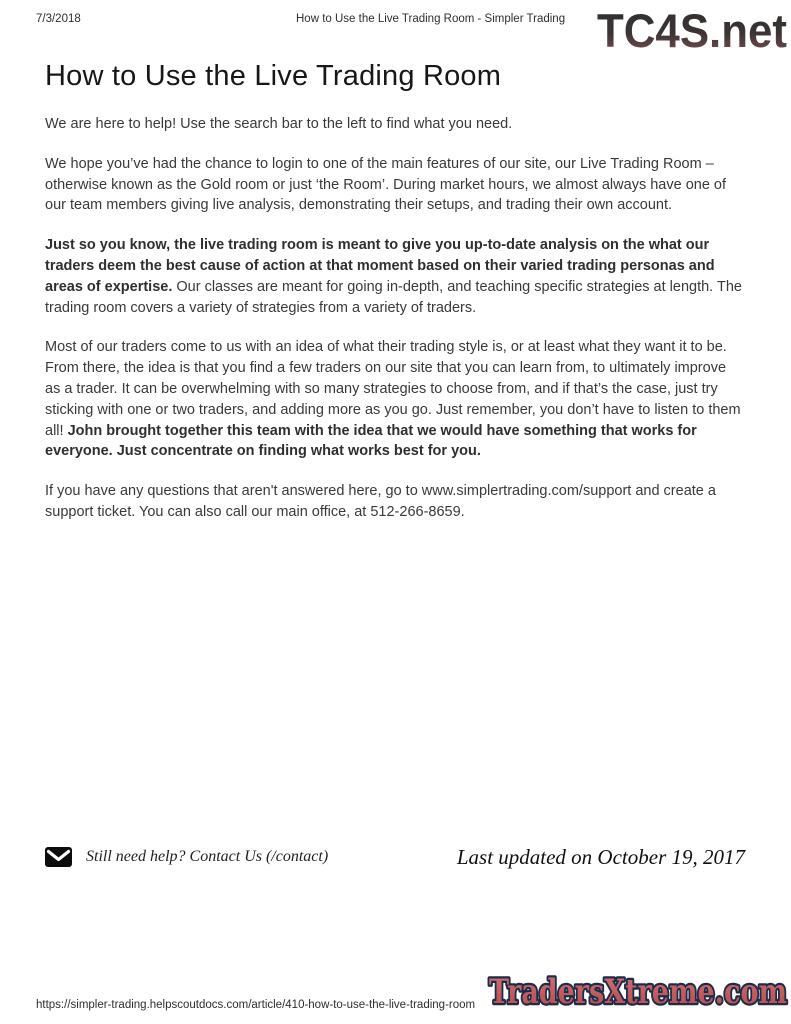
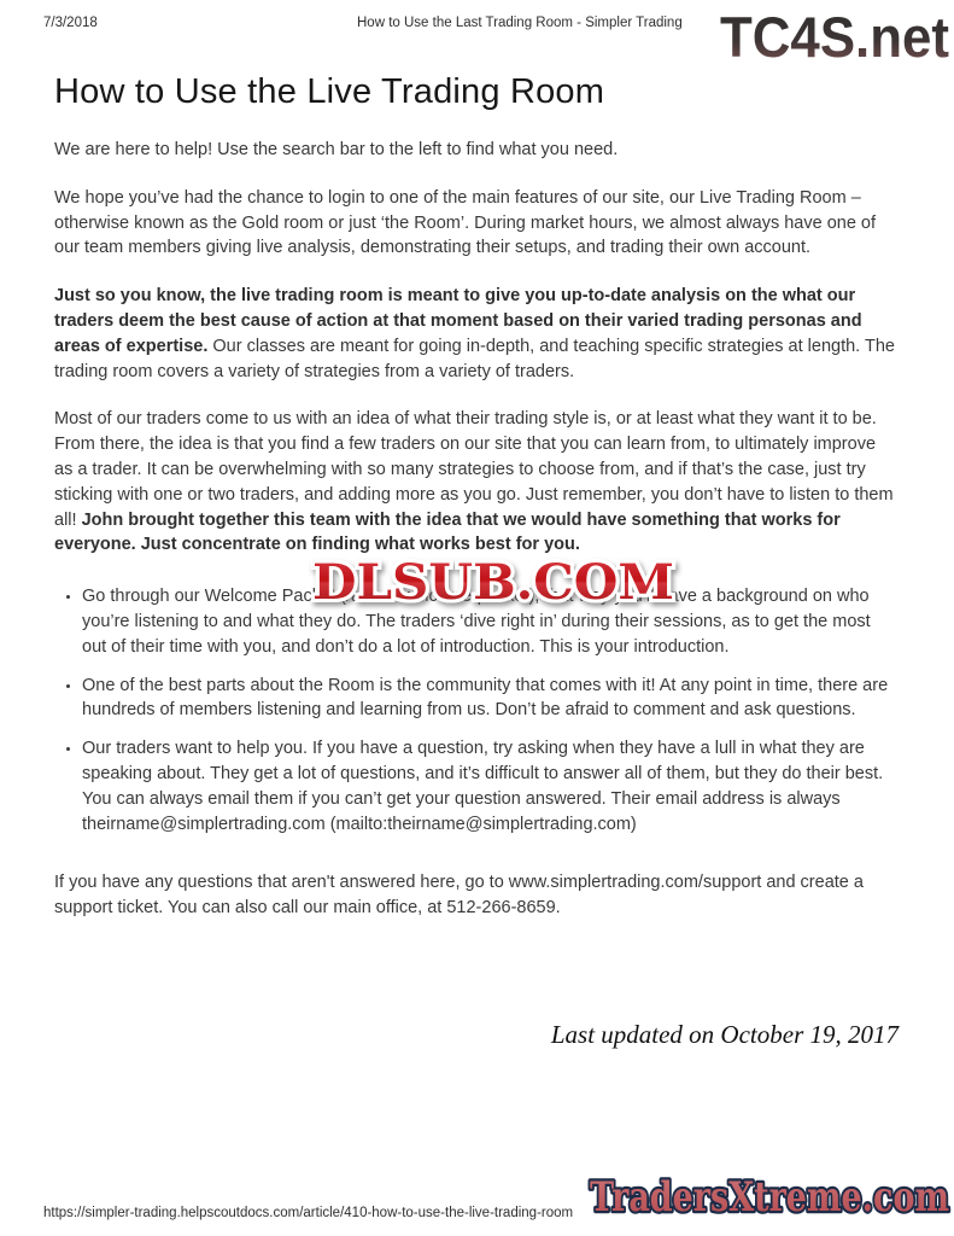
  7/3/2018
- How to Use the Live Trading Room - Simpler Trading
+ How to Use the Last Trading Room - Simpler Trading
  TC4S.net
  How to Use the Live Trading Room
  We are here to help! Use the search bar to the left to find what you need.
  We hope you’ve had the chance to login to one of the main features of our site, our Live Trading Room – otherwise known as the Gold room or just ‘the Room’. During market hours, we almost always have one of our team members giving live analysis, demonstrating their setups, and trading their own account.
  Just so you know, the live trading room is meant to give you up-to-date analysis on the what our traders deem the best cause of action at that moment based on their varied trading personas and areas of expertise. Our classes are meant for going in-depth, and teaching specific strategies at length. The trading room covers a variety of strategies from a variety of traders.
  Most of our traders come to us with an idea of what their trading style is, or at least what they want it to be. From there, the idea is that you find a few traders on our site that you can learn from, to ultimately improve as a trader. It can be overwhelming with so many strategies to choose from, and if that’s the case, just try sticking with one or two traders, and adding more as you go. Just remember, you don’t have to listen to them all! John brought together this team with the idea that we would have something that works for everyone. Just concentrate on finding what works best for you.
+ Go through our Welcome Packet (/article/welcome-packet), that way you’ll have a background on who you’re listening to and what they do. The traders ‘dive right in’ during their sessions, as to get the most out of their time with you, and don’t do a lot of introduction. This is your introduction.
+ DLSUB.COM
+ One of the best parts about the Room is the community that comes with it! At any point in time, there are hundreds of members listening and learning from us. Don’t be afraid to comment and ask questions.
+ Our traders want to help you. If you have a question, try asking when they have a lull in what they are speaking about. They get a lot of questions, and it’s difficult to answer all of them, but they do their best. You can always email them if you can’t get your question answered. Their email address is always theirname@simplertrading.com (mailto:theirname@simplertrading.com)
  If you have any questions that aren't answered here, go to www.simplertrading.com/support and create a support ticket. You can also call our main office, at 512-266-8659.
- Still need help? Contact Us (/contact)
  Last updated on October 19, 2017
  https://simpler-trading.helpscoutdocs.com/article/410-how-to-use-the-live-trading-room
  TradersXtreme.com
